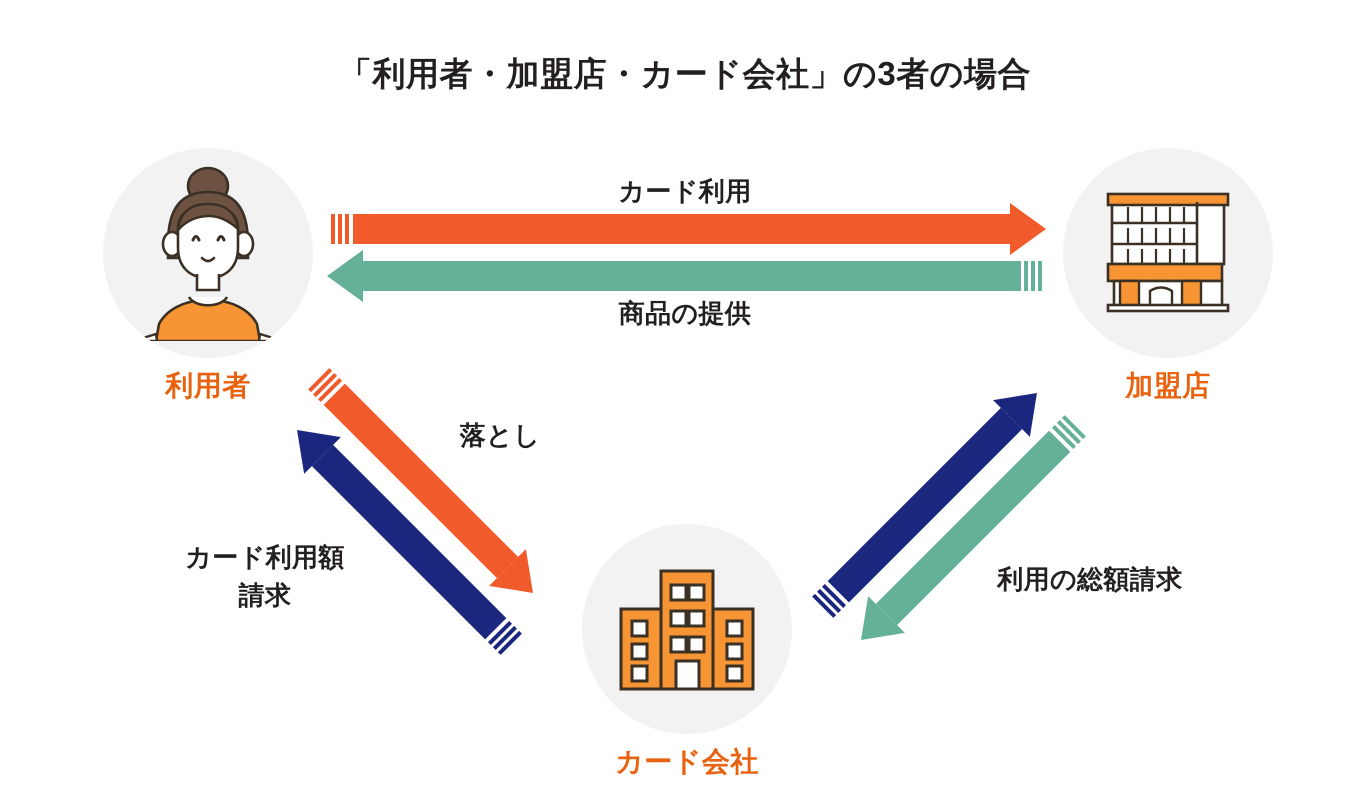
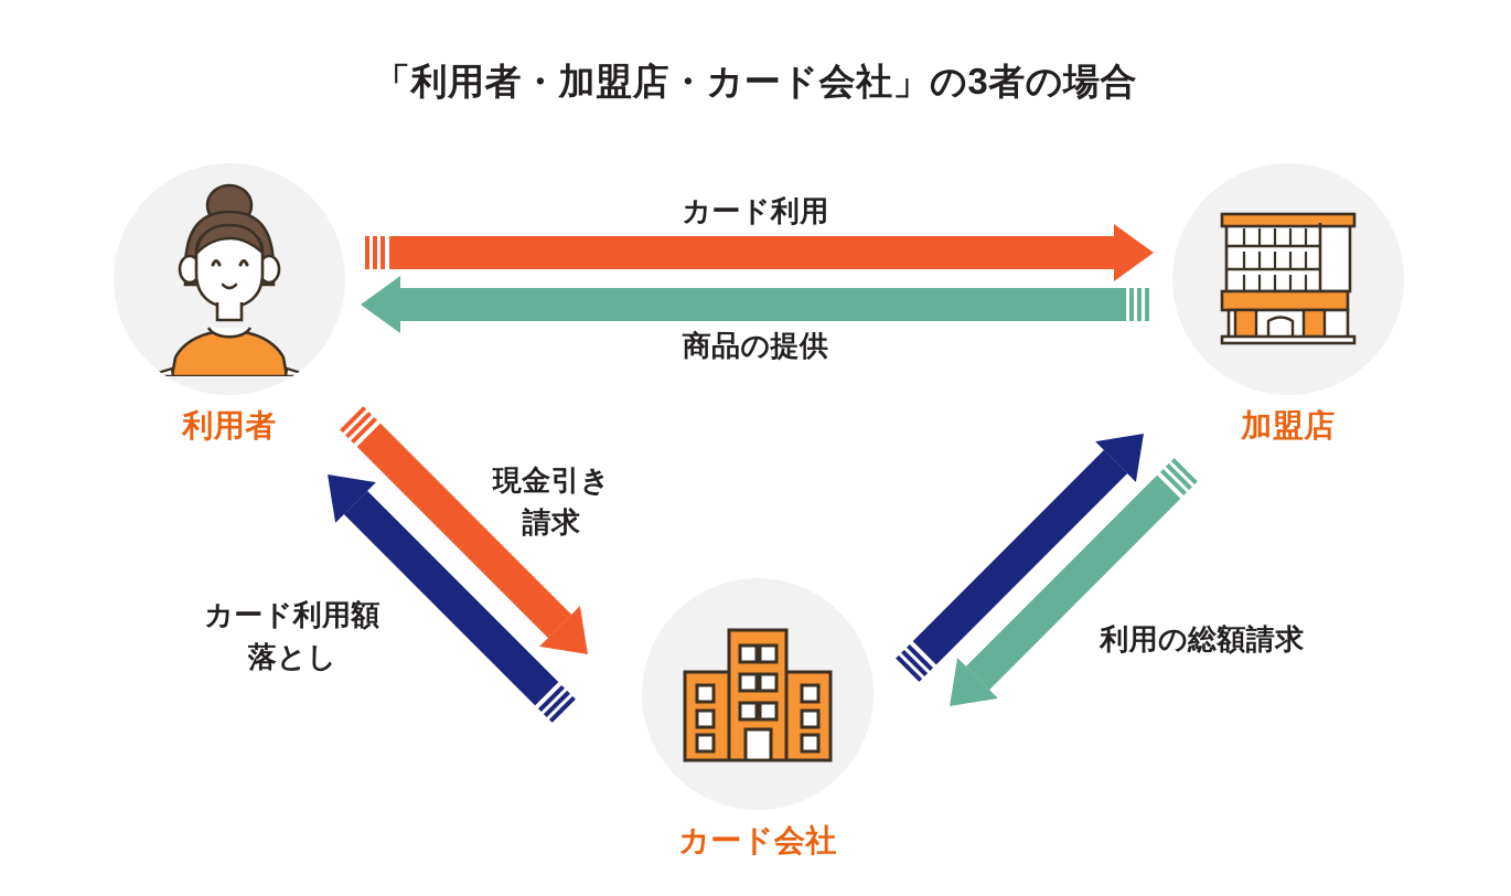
  「利用者・加盟店・カード会社」の3者の場合
  カード利用
  商品の提供
+ 現金引き
- 落とし
+ 請求
  カード利用額
- 請求
+ 落とし
  利用の総額請求
  利用者
  加盟店
  カード会社
